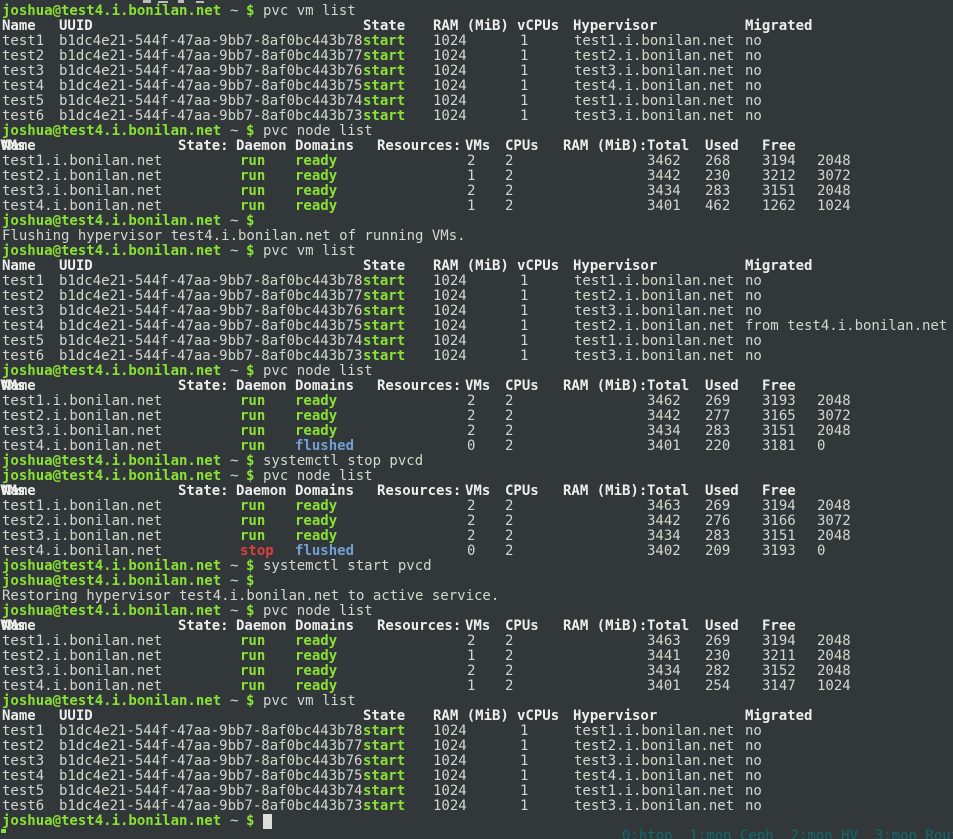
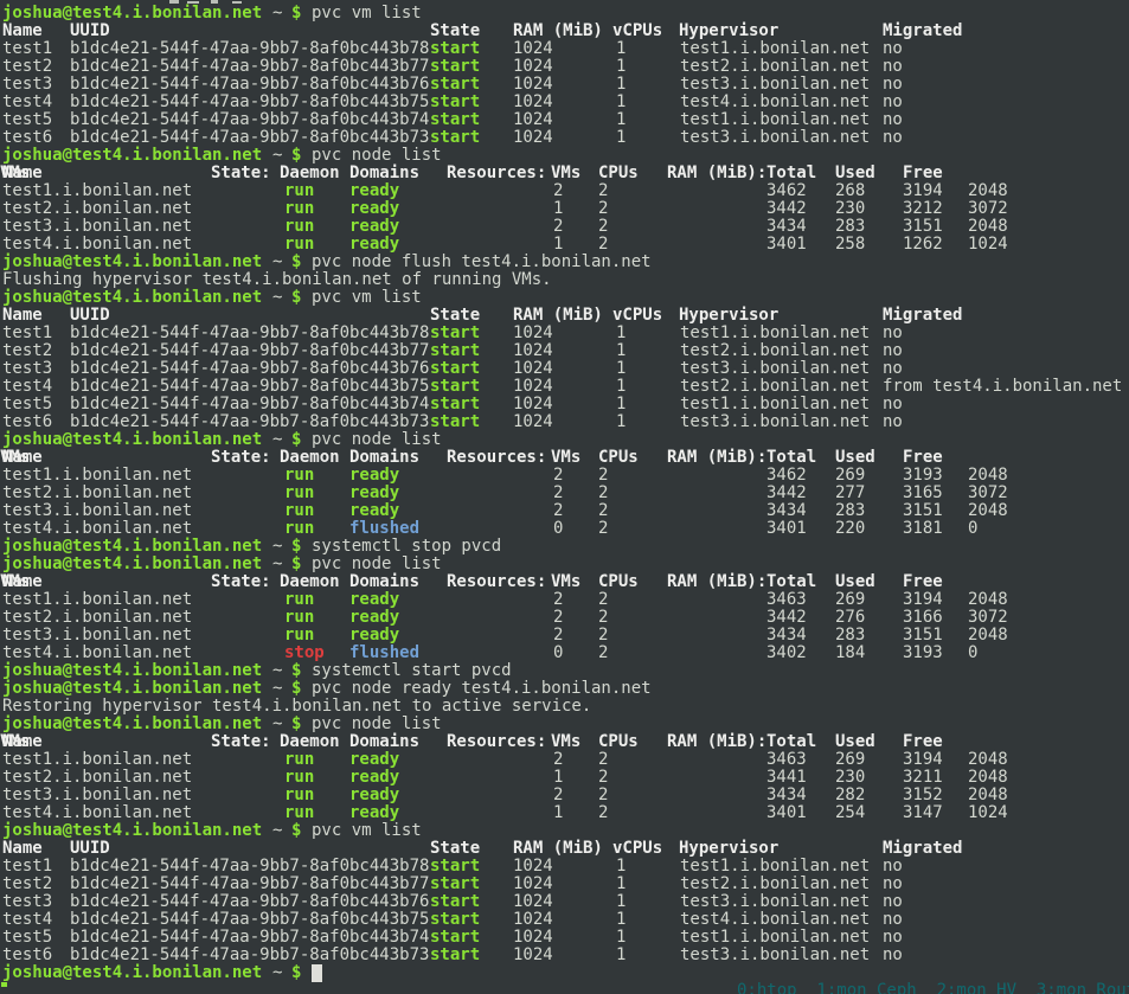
  joshua@test4.i.bonilan.net
  ~
  $
  pvc vm list
  Name
  UUID
  State
  RAM (MiB)
  vCPUs
  Hypervisor
  Migrated
  test1
  b1dc4e21-544f-47aa-9bb7-8af0bc443b78
  start
  1024
  1
  test1.i.bonilan.net
  no
  test2
  b1dc4e21-544f-47aa-9bb7-8af0bc443b77
  start
  1024
  1
  test2.i.bonilan.net
  no
  test3
  b1dc4e21-544f-47aa-9bb7-8af0bc443b76
  start
  1024
  1
  test3.i.bonilan.net
  no
  test4
  b1dc4e21-544f-47aa-9bb7-8af0bc443b75
  start
  1024
  1
  test4.i.bonilan.net
  no
  test5
  b1dc4e21-544f-47aa-9bb7-8af0bc443b74
  start
  1024
  1
  test1.i.bonilan.net
  no
  test6
  b1dc4e21-544f-47aa-9bb7-8af0bc443b73
  start
  1024
  1
  test3.i.bonilan.net
  no
  joshua@test4.i.bonilan.net
  ~
  $
  pvc node list
  Name
  State:
  Daemon
  Domains
  Resources:
  VMs
  CPUs
  RAM (MiB):
  Total
  Used
  Free
  VMs
  test1.i.bonilan.net
  run
  ready
  2
  2
  3462
  268
  3194
  2048
  test2.i.bonilan.net
  run
  ready
  1
  2
  3442
  230
  3212
  3072
  test3.i.bonilan.net
  run
  ready
  2
  2
  3434
  283
  3151
  2048
  test4.i.bonilan.net
  run
  ready
  1
  2
  3401
- 462
+ 258
  1262
  1024
  joshua@test4.i.bonilan.net
  ~
  $
+ pvc node flush test4.i.bonilan.net
  Flushing hypervisor test4.i.bonilan.net of running VMs.
  joshua@test4.i.bonilan.net
  ~
  $
  pvc vm list
  Name
  UUID
  State
  RAM (MiB)
  vCPUs
  Hypervisor
  Migrated
  test1
  b1dc4e21-544f-47aa-9bb7-8af0bc443b78
  start
  1024
  1
  test1.i.bonilan.net
  no
  test2
  b1dc4e21-544f-47aa-9bb7-8af0bc443b77
  start
  1024
  1
  test2.i.bonilan.net
  no
  test3
  b1dc4e21-544f-47aa-9bb7-8af0bc443b76
  start
  1024
  1
  test3.i.bonilan.net
  no
  test4
  b1dc4e21-544f-47aa-9bb7-8af0bc443b75
  start
  1024
  1
  test2.i.bonilan.net
  from test4.i.bonilan.net
  test5
  b1dc4e21-544f-47aa-9bb7-8af0bc443b74
  start
  1024
  1
  test1.i.bonilan.net
  no
  test6
  b1dc4e21-544f-47aa-9bb7-8af0bc443b73
  start
  1024
  1
  test3.i.bonilan.net
  no
  joshua@test4.i.bonilan.net
  ~
  $
  pvc node list
  Name
  State:
  Daemon
  Domains
  Resources:
  VMs
  CPUs
  RAM (MiB):
  Total
  Used
  Free
  VMs
  test1.i.bonilan.net
  run
  ready
  2
  2
  3462
  269
  3193
  2048
  test2.i.bonilan.net
  run
  ready
  2
  2
  3442
  277
  3165
  3072
  test3.i.bonilan.net
  run
  ready
  2
  2
  3434
  283
  3151
  2048
  test4.i.bonilan.net
  run
  flushed
  0
  2
  3401
  220
  3181
  0
  joshua@test4.i.bonilan.net
  ~
  $
  systemctl stop pvcd
  joshua@test4.i.bonilan.net
  ~
  $
  pvc node list
  Name
  State:
  Daemon
  Domains
  Resources:
  VMs
  CPUs
  RAM (MiB):
  Total
  Used
  Free
  VMs
  test1.i.bonilan.net
  run
  ready
  2
  2
  3463
  269
  3194
  2048
  test2.i.bonilan.net
  run
  ready
  2
  2
  3442
  276
  3166
  3072
  test3.i.bonilan.net
  run
  ready
  2
  2
  3434
  283
  3151
  2048
  test4.i.bonilan.net
  stop
  flushed
  0
  2
  3402
- 209
+ 184
  3193
  0
  joshua@test4.i.bonilan.net
  ~
  $
  systemctl start pvcd
  joshua@test4.i.bonilan.net
  ~
  $
+ pvc node ready test4.i.bonilan.net
  Restoring hypervisor test4.i.bonilan.net to active service.
  joshua@test4.i.bonilan.net
  ~
  $
  pvc node list
  Name
  State:
  Daemon
  Domains
  Resources:
  VMs
  CPUs
  RAM (MiB):
  Total
  Used
  Free
  VMs
  test1.i.bonilan.net
  run
  ready
  2
  2
  3463
  269
  3194
  2048
  test2.i.bonilan.net
  run
  ready
  1
  2
  3441
  230
  3211
  2048
  test3.i.bonilan.net
  run
  ready
  2
  2
  3434
  282
  3152
  2048
  test4.i.bonilan.net
  run
  ready
  1
  2
  3401
  254
  3147
  1024
  joshua@test4.i.bonilan.net
  ~
  $
  pvc vm list
  Name
  UUID
  State
  RAM (MiB)
  vCPUs
  Hypervisor
  Migrated
  test1
  b1dc4e21-544f-47aa-9bb7-8af0bc443b78
  start
  1024
  1
  test1.i.bonilan.net
  no
  test2
  b1dc4e21-544f-47aa-9bb7-8af0bc443b77
  start
  1024
  1
  test2.i.bonilan.net
  no
  test3
  b1dc4e21-544f-47aa-9bb7-8af0bc443b76
  start
  1024
  1
  test3.i.bonilan.net
  no
  test4
  b1dc4e21-544f-47aa-9bb7-8af0bc443b75
  start
  1024
  1
  test4.i.bonilan.net
  no
  test5
  b1dc4e21-544f-47aa-9bb7-8af0bc443b74
  start
  1024
  1
  test1.i.bonilan.net
  no
  test6
  b1dc4e21-544f-47aa-9bb7-8af0bc443b73
  start
  1024
  1
  test3.i.bonilan.net
  no
  joshua@test4.i.bonilan.net
  ~
  $
  0:htop 1:mon Ceph 2:mon HV 3:mon Rou
